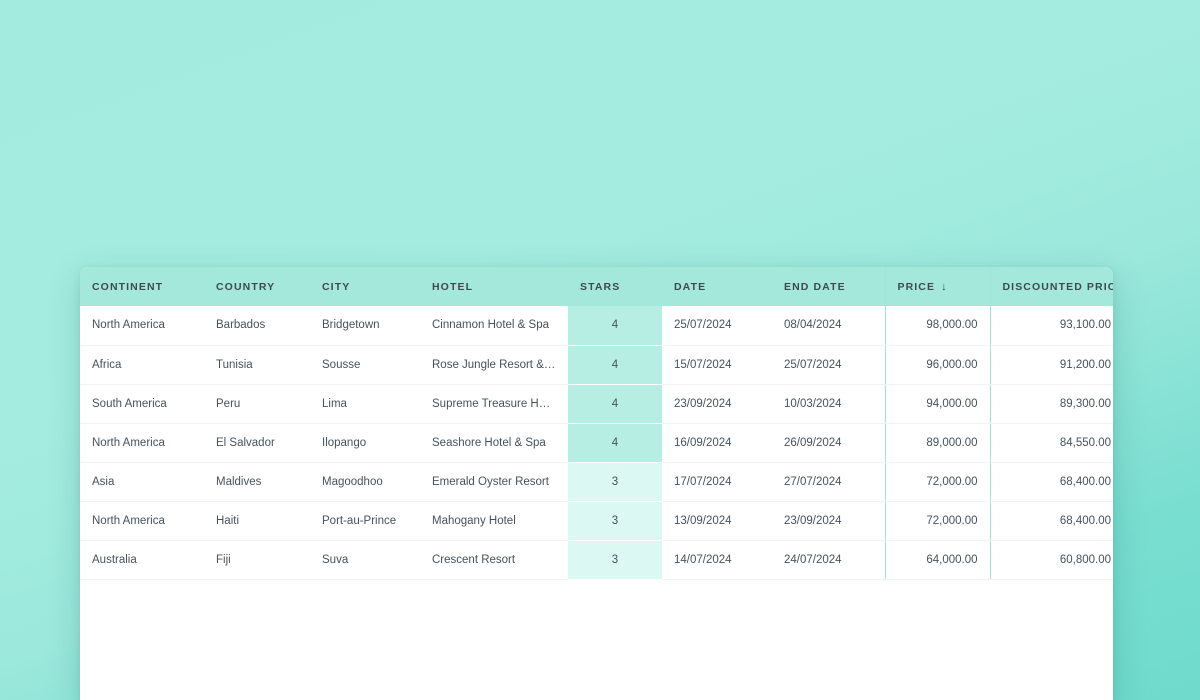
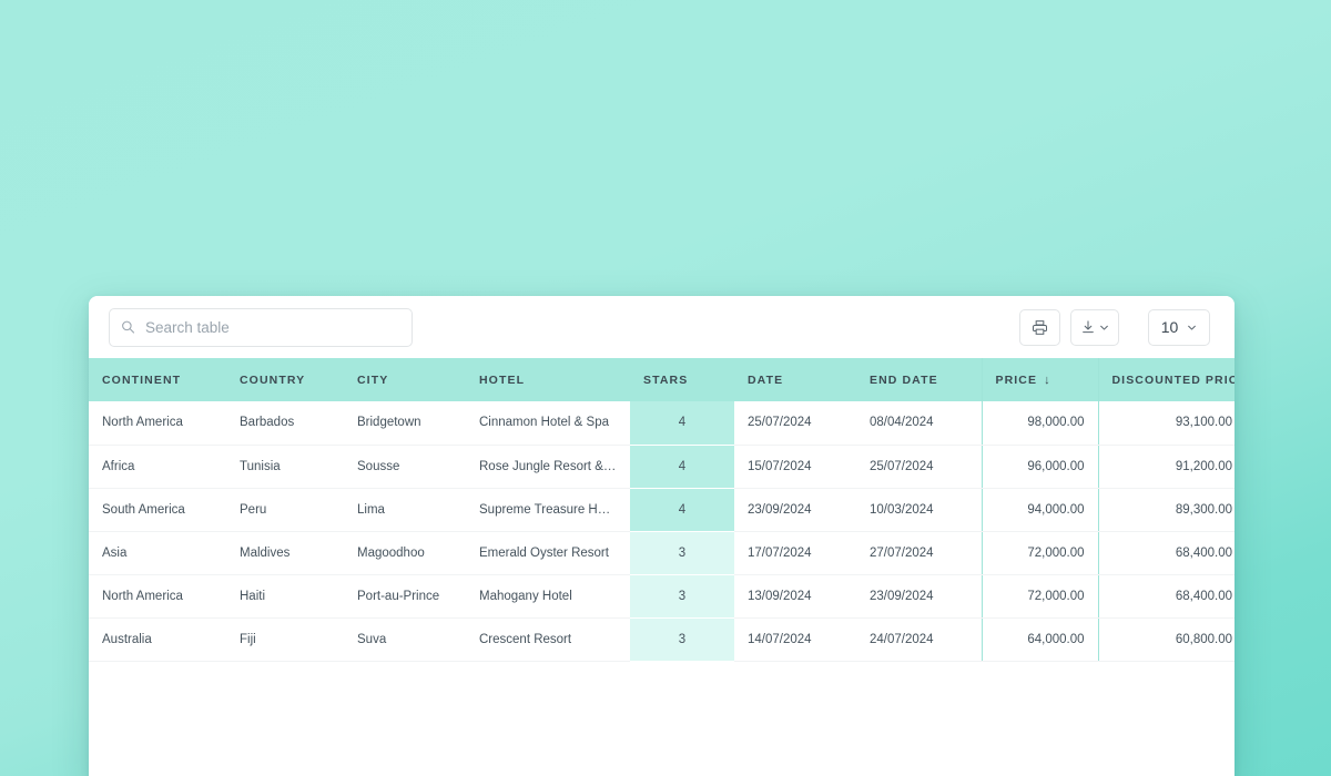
+ Search table
+ 10
  CONTINENT	COUNTRY	CITY	HOTEL	STARS	DATE	END DATE	PRICE ↓	DISCOUNTED PRIC
  North America	Barbados	Bridgetown	Cinnamon Hotel & Spa	4	25/07/2024	08/04/2024	98,000.00	93,100.00
  Africa	Tunisia	Sousse	Rose Jungle Resort & Spa	4	15/07/2024	25/07/2024	96,000.00	91,200.00
  South America	Peru	Lima	Supreme Treasure Hotel	4	23/09/2024	10/03/2024	94,000.00	89,300.00
- North America	El Salvador	Ilopango	Seashore Hotel & Spa	4	16/09/2024	26/09/2024	89,000.00	84,550.00
  Asia	Maldives	Magoodhoo	Emerald Oyster Resort	3	17/07/2024	27/07/2024	72,000.00	68,400.00
  North America	Haiti	Port-au-Prince	Mahogany Hotel	3	13/09/2024	23/09/2024	72,000.00	68,400.00
  Australia	Fiji	Suva	Crescent Resort	3	14/07/2024	24/07/2024	64,000.00	60,800.00
